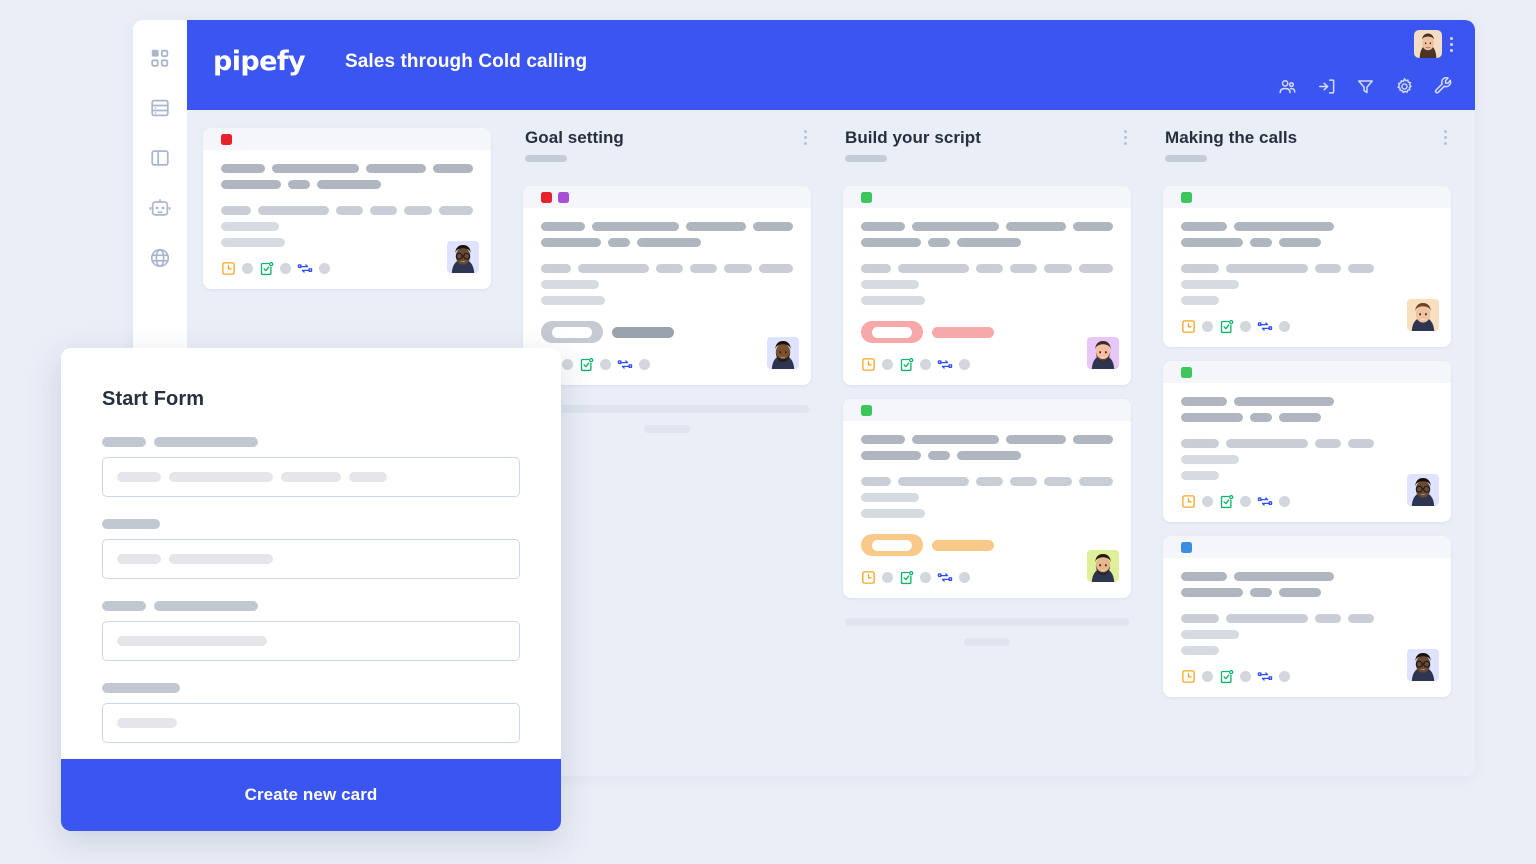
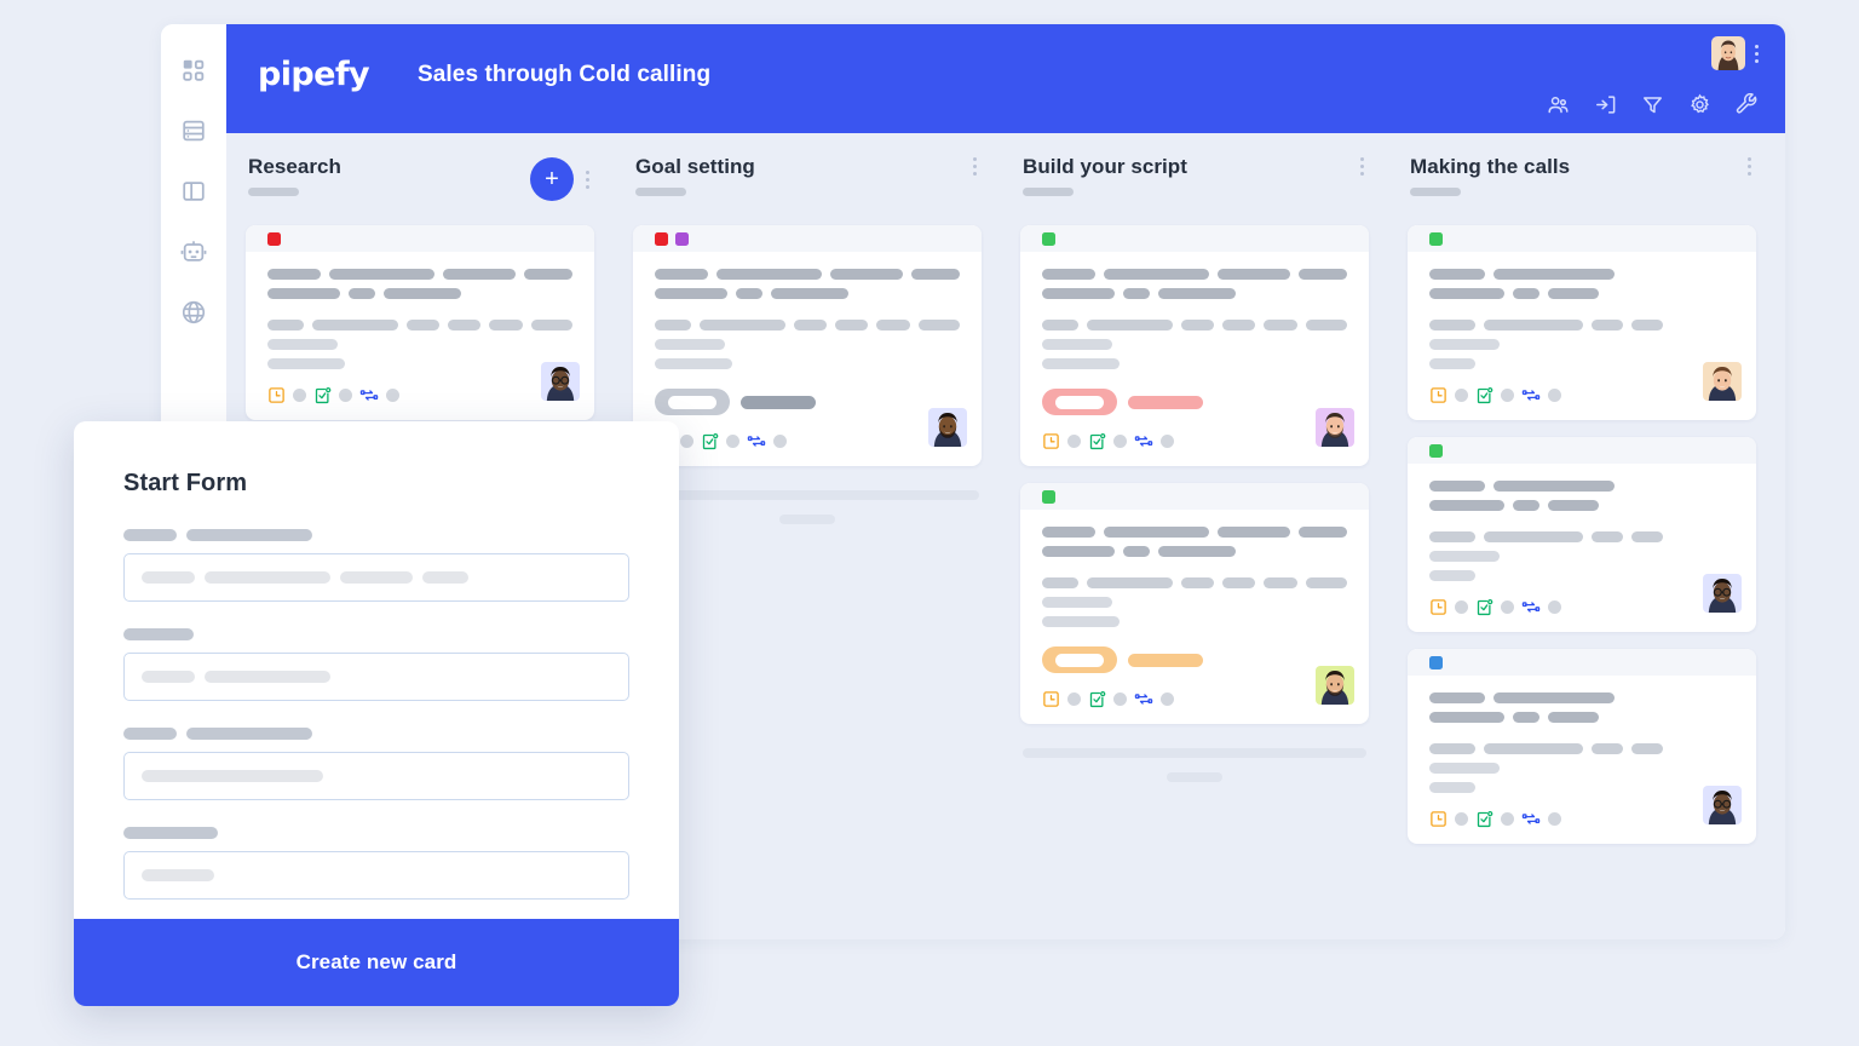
  pipefy
  Sales through Cold calling
+ Research
+ +
  Goal setting
  Build your script
  Making the calls
  Start Form
  Create new card
